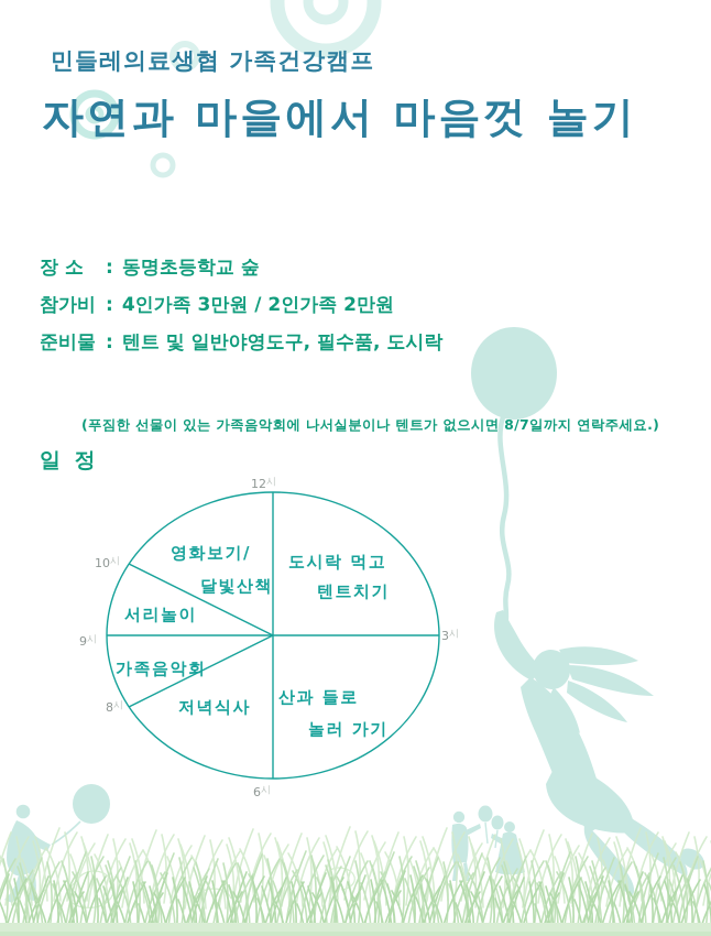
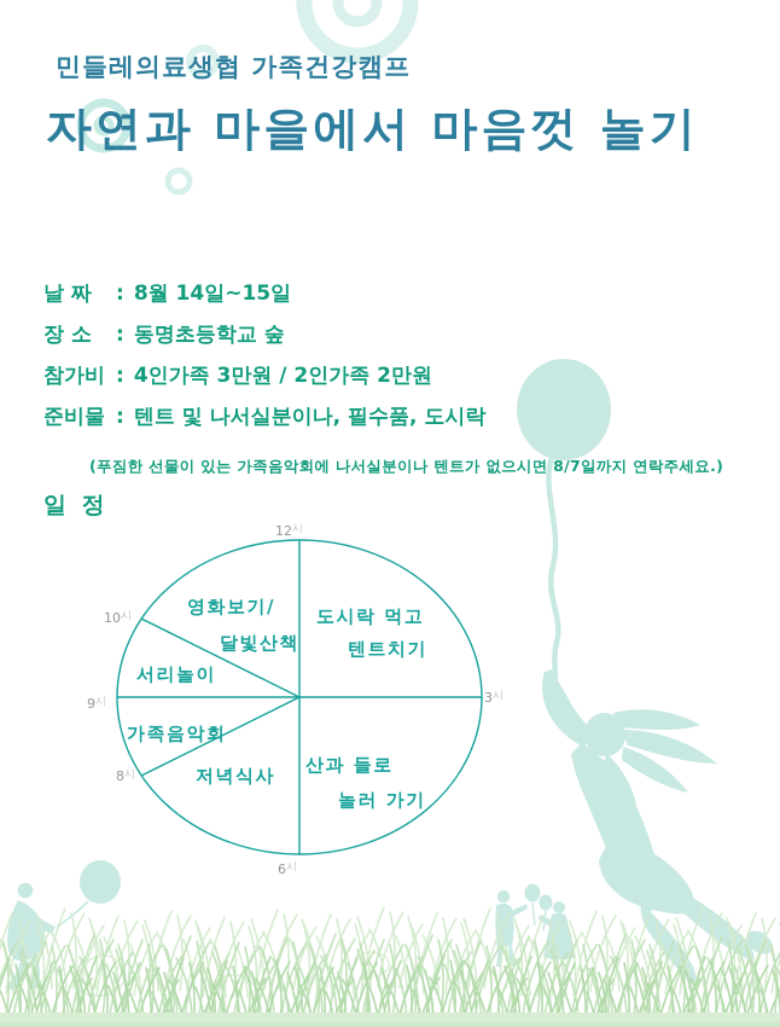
  민들레의료생협 가족건강캠프
  자연과 마을에서 마음껏 놀기
+ 날 짜 : 8월 14일~15일
  장 소 : 동명초등학교 숲
  참가비 : 4인가족 3만원 / 2인가족 2만원
- 준비물 : 텐트 및 일반야영도구, 필수품, 도시락
+ 준비물 : 텐트 및 나서실분이나, 필수품, 도시락
  (푸짐한 선물이 있는 가족음악회에 나서실분이나 텐트가 없으시면 8/7일까지 연락주세요.)
  일 정
  12시
  3시
  6시
  8시
  9시
  10시
  영화보기/
  달빛산책
  도시락 먹고
  텐트치기
  서리놀이
  가족음악회
  저녁식사
  산과 들로
  놀러 가기
